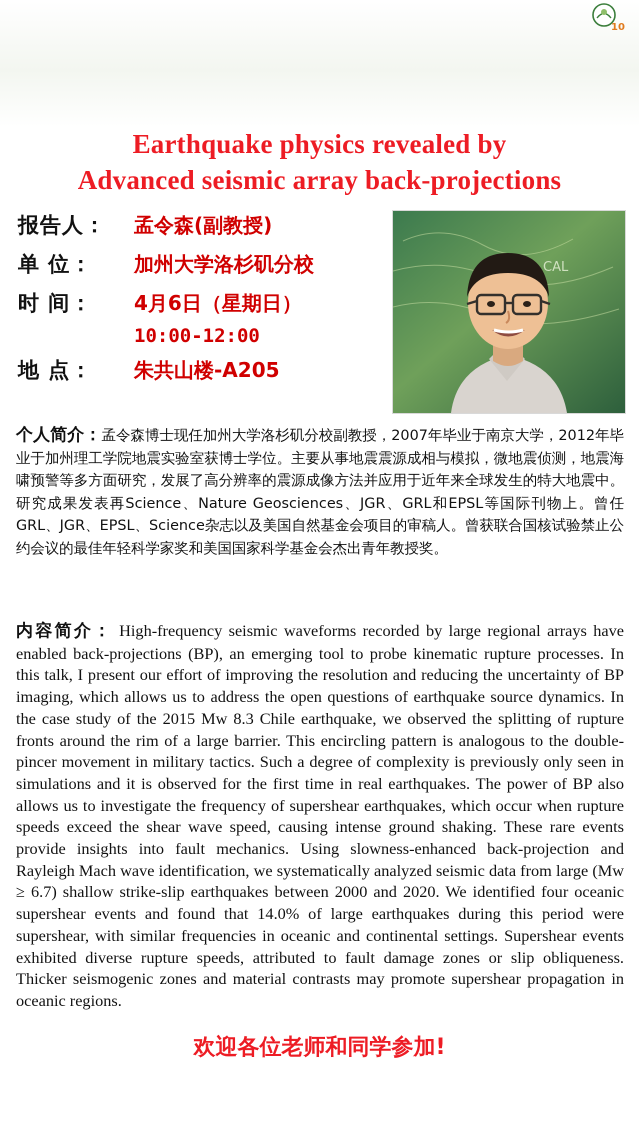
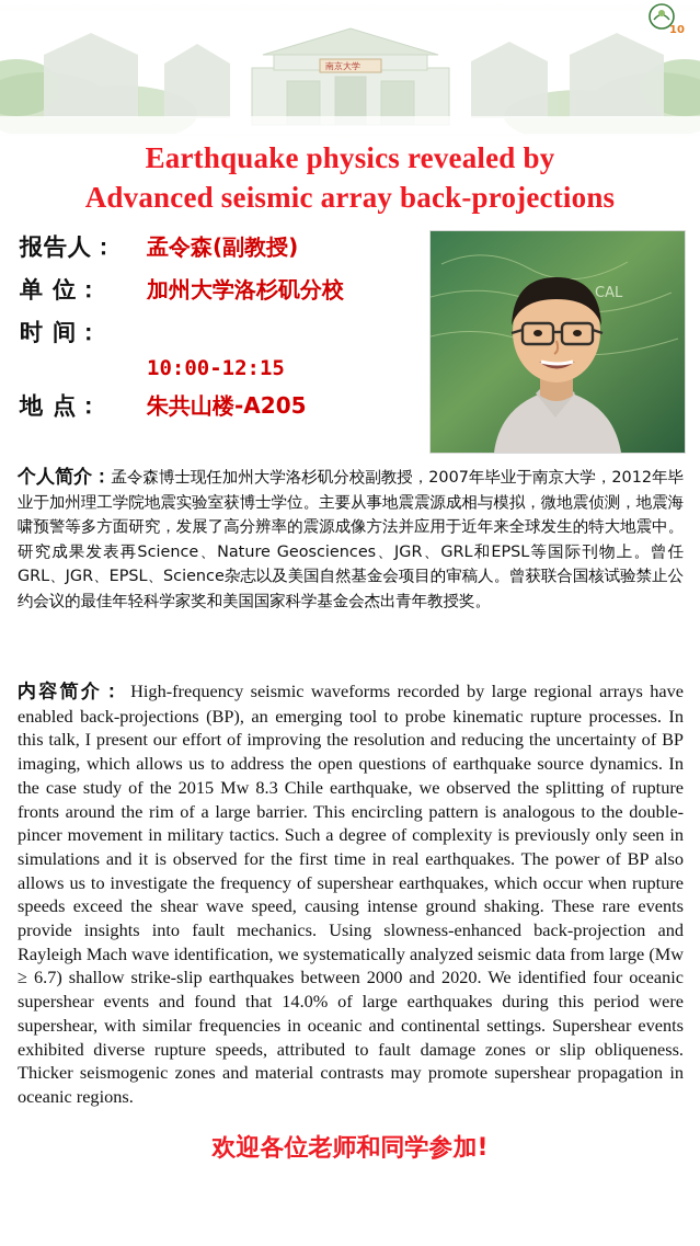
+ 南京大学
  10
  Earthquake physics revealed by
  Advanced seismic array back-projections
  报告人：
  孟令森(副教授)
  单 位：
  加州大学洛杉矶分校
  时 间：
- 4月6日（星期日）
- 10:00-12:00
+ 10:00-12:15
  地 点：
  朱共山楼-A205
  CAL
  个人简介：孟令森博士现任加州大学洛杉矶分校副教授，2007年毕业于南京大学，2012年毕业于加州理工学院地震实验室获博士学位。主要从事地震震源成相与模拟，微地震侦测，地震海啸预警等多方面研究，发展了高分辨率的震源成像方法并应用于近年来全球发生的特大地震中。研究成果发表再Science、Nature Geosciences、JGR、GRL和EPSL等国际刊物上。曾任GRL、JGR、EPSL、Science杂志以及美国自然基金会项目的审稿人。曾获联合国核试验禁止公约会议的最佳年轻科学家奖和美国国家科学基金会杰出青年教授奖。
  内容简介： High-frequency seismic waveforms recorded by large regional arrays have enabled back-projections (BP), an emerging tool to probe kinematic rupture processes. In this talk, I present our effort of improving the resolution and reducing the uncertainty of BP imaging, which allows us to address the open questions of earthquake source dynamics. In the case study of the 2015 Mw 8.3 Chile earthquake, we observed the splitting of rupture fronts around the rim of a large barrier. This encircling pattern is analogous to the double-pincer movement in military tactics. Such a degree of complexity is previously only seen in simulations and it is observed for the first time in real earthquakes. The power of BP also allows us to investigate the frequency of supershear earthquakes, which occur when rupture speeds exceed the shear wave speed, causing intense ground shaking. These rare events provide insights into fault mechanics. Using slowness-enhanced back-projection and Rayleigh Mach wave identification, we systematically analyzed seismic data from large (Mw ≥ 6.7) shallow strike-slip earthquakes between 2000 and 2020. We identified four oceanic supershear events and found that 14.0% of large earthquakes during this period were supershear, with similar frequencies in oceanic and continental settings. Supershear events exhibited diverse rupture speeds, attributed to fault damage zones or slip obliqueness. Thicker seismogenic zones and material contrasts may promote supershear propagation in oceanic regions.
  欢迎各位老师和同学参加!
